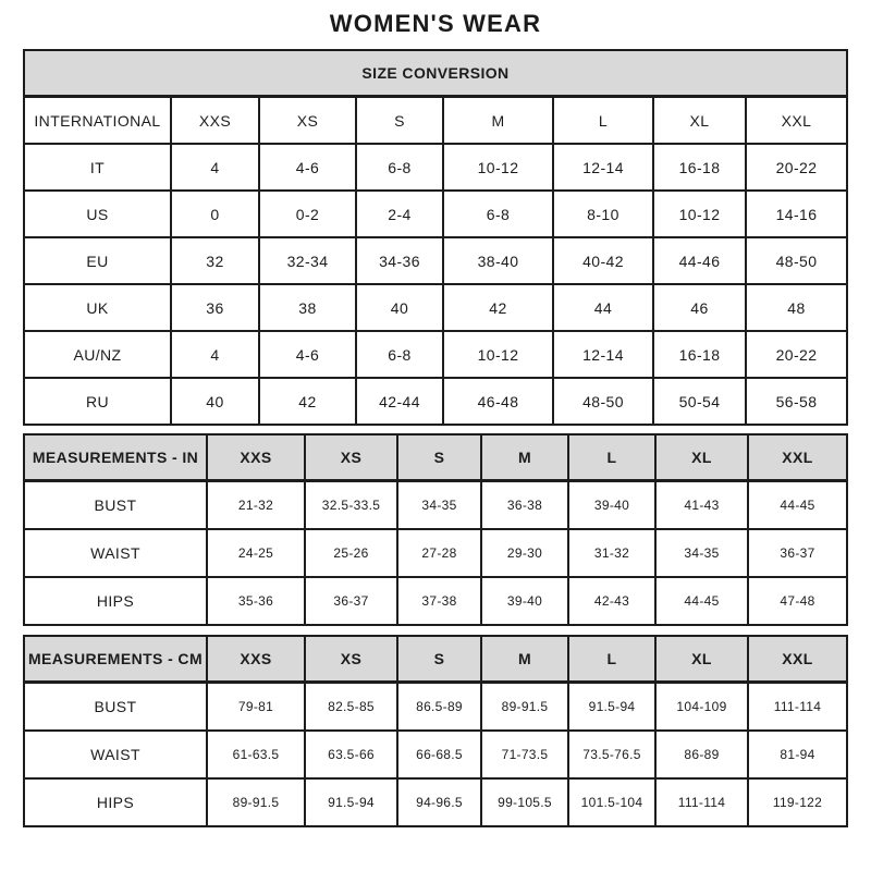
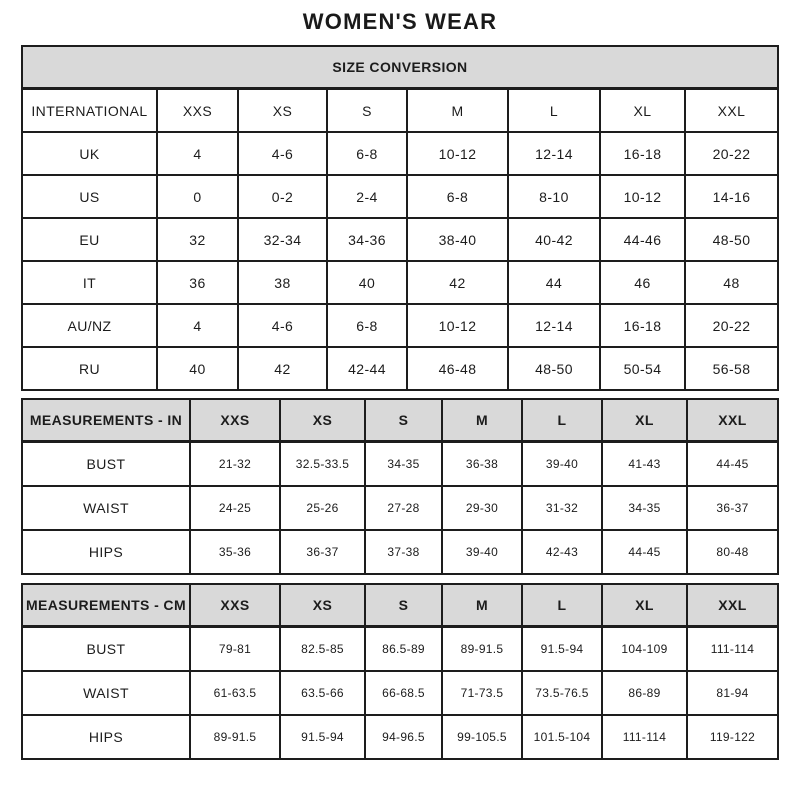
  WOMEN'S WEAR
  SIZE CONVERSION
  INTERNATIONAL	XXS	XS	S	M	L	XL	XXL
- IT	4	4-6	6-8	10-12	12-14	16-18	20-22
+ UK	4	4-6	6-8	10-12	12-14	16-18	20-22
  US	0	0-2	2-4	6-8	8-10	10-12	14-16
  EU	32	32-34	34-36	38-40	40-42	44-46	48-50
- UK	36	38	40	42	44	46	48
+ IT	36	38	40	42	44	46	48
  AU/NZ	4	4-6	6-8	10-12	12-14	16-18	20-22
  RU	40	42	42-44	46-48	48-50	50-54	56-58
  MEASUREMENTS - IN	XXS	XS	S	M	L	XL	XXL
  BUST	21-32	32.5-33.5	34-35	36-38	39-40	41-43	44-45
  WAIST	24-25	25-26	27-28	29-30	31-32	34-35	36-37
- HIPS	35-36	36-37	37-38	39-40	42-43	44-45	47-48
+ HIPS	35-36	36-37	37-38	39-40	42-43	44-45	80-48
  MEASUREMENTS - CM	XXS	XS	S	M	L	XL	XXL
  BUST	79-81	82.5-85	86.5-89	89-91.5	91.5-94	104-109	111-114
  WAIST	61-63.5	63.5-66	66-68.5	71-73.5	73.5-76.5	86-89	81-94
  HIPS	89-91.5	91.5-94	94-96.5	99-105.5	101.5-104	111-114	119-122
